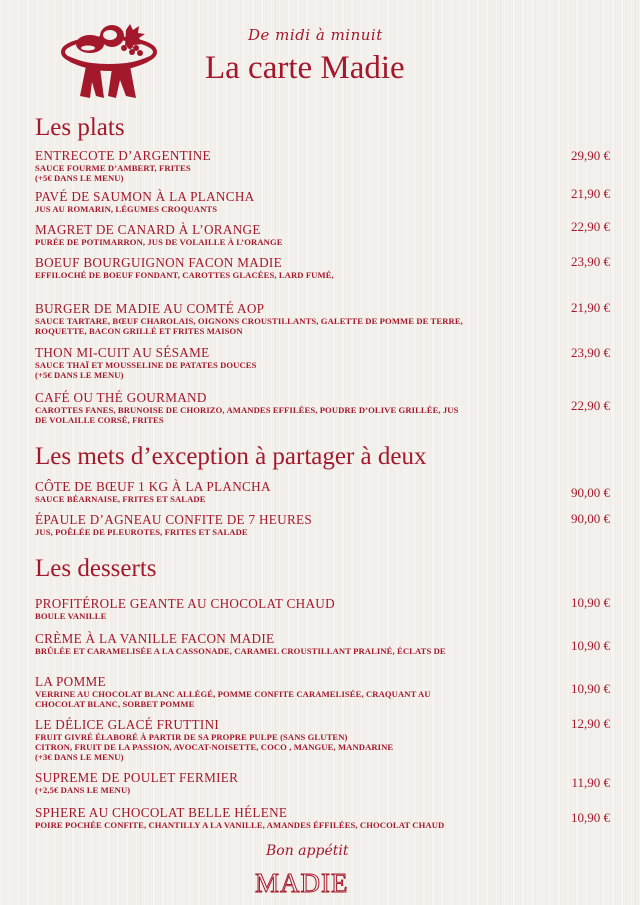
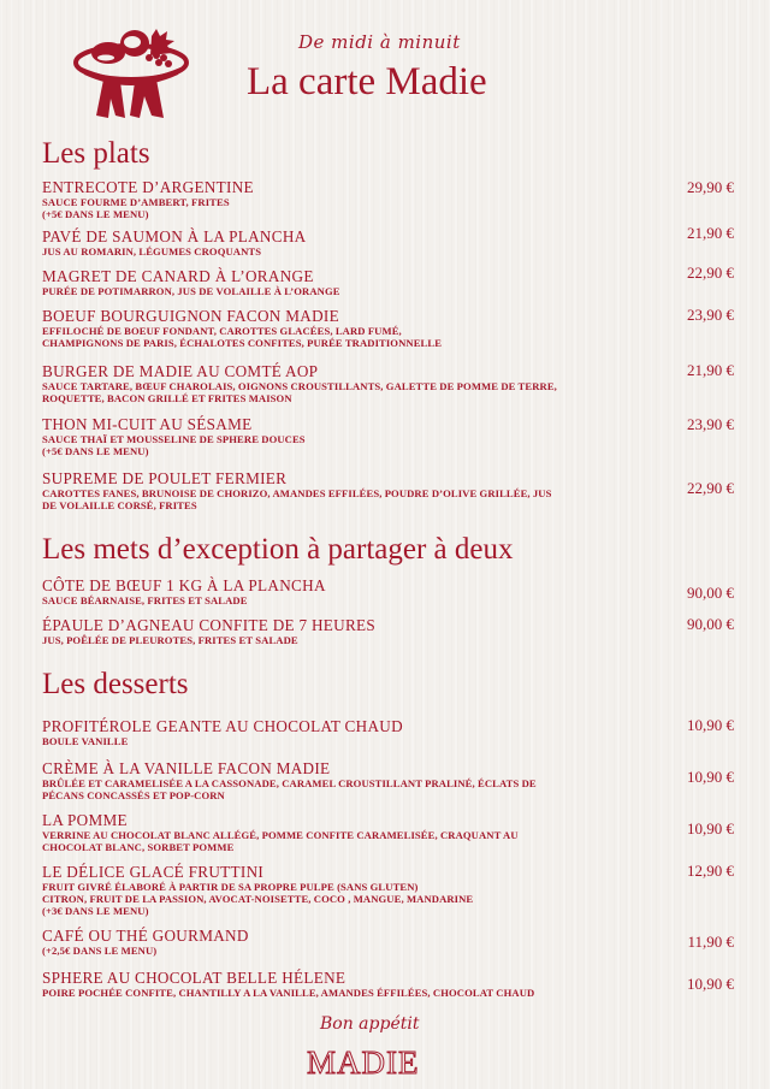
  De midi à minuit
  La carte Madie
  Les plats
  ENTRECOTE D’ARGENTINE
  SAUCE FOURME D’AMBERT, FRITES
  (+5€ DANS LE MENU)
  29,90 €
  PAVÉ DE SAUMON À LA PLANCHA
  JUS AU ROMARIN, LÉGUMES CROQUANTS
  21,90 €
  MAGRET DE CANARD À L’ORANGE
  PURÉE DE POTIMARRON, JUS DE VOLAILLE À L’ORANGE
  22,90 €
  BOEUF BOURGUIGNON FACON MADIE
  EFFILOCHÉ DE BOEUF FONDANT, CAROTTES GLACÉES, LARD FUMÉ,
+ CHAMPIGNONS DE PARIS, ÉCHALOTES CONFITES, PURÉE TRADITIONNELLE
  23,90 €
  BURGER DE MADIE AU COMTÉ AOP
  SAUCE TARTARE, BŒUF CHAROLAIS, OIGNONS CROUSTILLANTS, GALETTE DE POMME DE TERRE,
  ROQUETTE, BACON GRILLÉ ET FRITES MAISON
  21,90 €
  THON MI-CUIT AU SÉSAME
- SAUCE THAÏ ET MOUSSELINE DE PATATES DOUCES
+ SAUCE THAÏ ET MOUSSELINE DE SPHERE DOUCES
  (+5€ DANS LE MENU)
  23,90 €
- CAFÉ OU THÉ GOURMAND
+ SUPREME DE POULET FERMIER
  CAROTTES FANES, BRUNOISE DE CHORIZO, AMANDES EFFILÉES, POUDRE D’OLIVE GRILLÉE, JUS
  DE VOLAILLE CORSÉ, FRITES
  22,90 €
  Les mets d’exception à partager à deux
  CÔTE DE BŒUF 1 KG À LA PLANCHA
  SAUCE BÉARNAISE, FRITES ET SALADE
  90,00 €
  ÉPAULE D’AGNEAU CONFITE DE 7 HEURES
  JUS, POÊLÉE DE PLEUROTES, FRITES ET SALADE
  90,00 €
  Les desserts
  PROFITÉROLE GEANTE AU CHOCOLAT CHAUD
  BOULE VANILLE
  10,90 €
  CRÈME À LA VANILLE FACON MADIE
  BRÛLÉE ET CARAMELISÉE A LA CASSONADE, CARAMEL CROUSTILLANT PRALINÉ, ÉCLATS DE
+ PÉCANS CONCASSÉS ET POP-CORN
  10,90 €
  LA POMME
  VERRINE AU CHOCOLAT BLANC ALLÉGÉ, POMME CONFITE CARAMELISÉE, CRAQUANT AU
  CHOCOLAT BLANC, SORBET POMME
  10,90 €
  LE DÉLICE GLACÉ FRUTTINI
  FRUIT GIVRÉ ÉLABORÉ À PARTIR DE SA PROPRE PULPE (SANS GLUTEN)
  CITRON, FRUIT DE LA PASSION, AVOCAT-NOISETTE, COCO , MANGUE, MANDARINE
  (+3€ DANS LE MENU)
  12,90 €
- SUPREME DE POULET FERMIER
+ CAFÉ OU THÉ GOURMAND
  (+2,5€ DANS LE MENU)
  11,90 €
  SPHERE AU CHOCOLAT BELLE HÉLENE
  POIRE POCHÉE CONFITE, CHANTILLY A LA VANILLE, AMANDES ÉFFILÉES, CHOCOLAT CHAUD
  10,90 €
  Bon appétit
  MADIE
